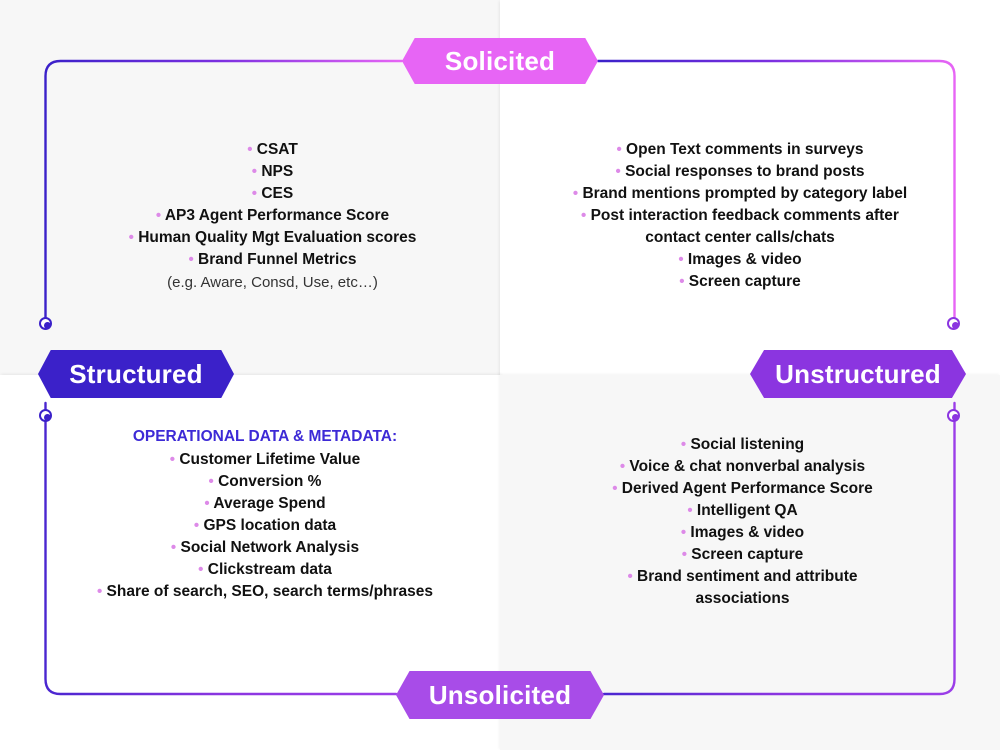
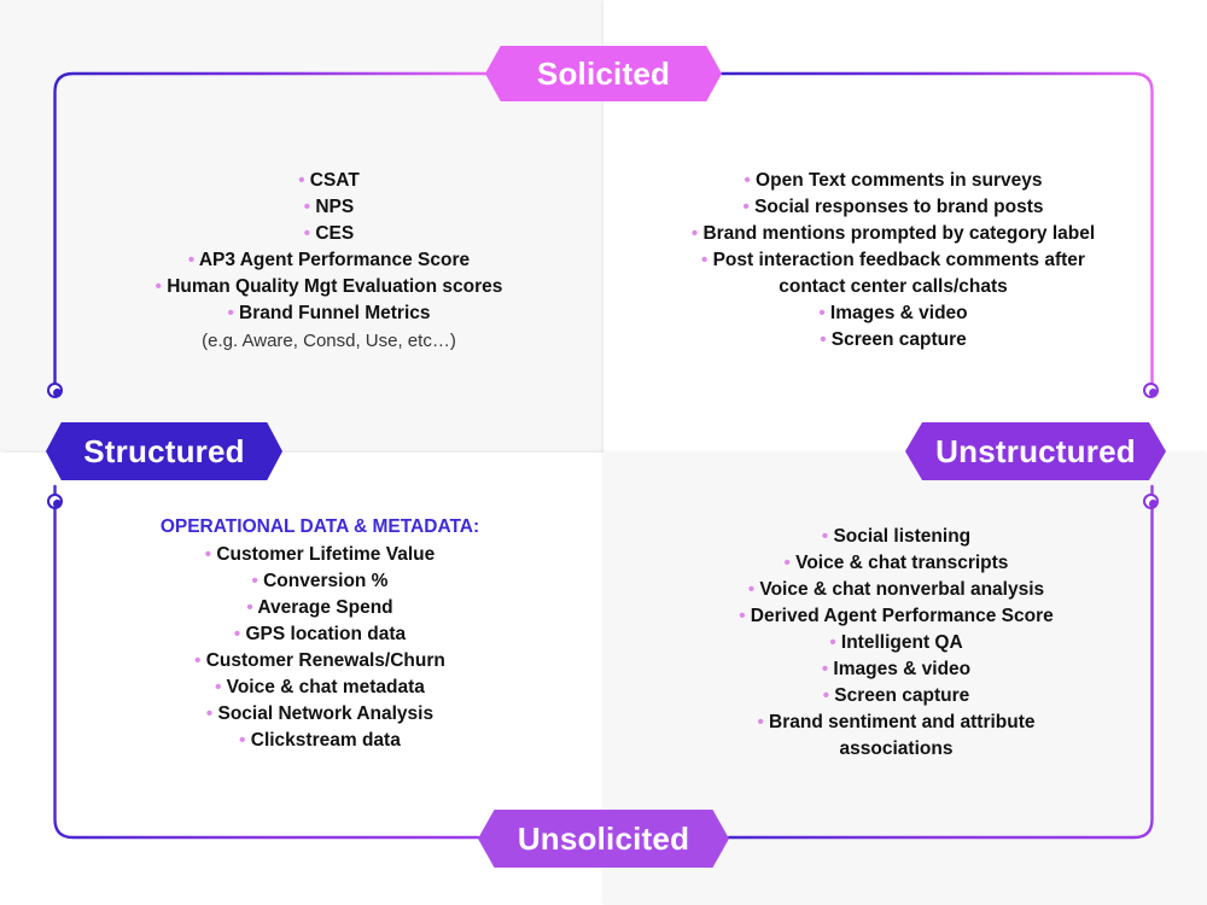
  Solicited
  Structured
  Unstructured
  Unsolicited
  • CSAT
  • NPS
  • CES
  • AP3 Agent Performance Score
  • Human Quality Mgt Evaluation scores
  • Brand Funnel Metrics
  (e.g. Aware, Consd, Use, etc…)
  • Open Text comments in surveys
  • Social responses to brand posts
  • Brand mentions prompted by category label
  • Post interaction feedback comments after contact center calls/chats
  • Images & video
  • Screen capture
  OPERATIONAL DATA & METADATA:
  • Customer Lifetime Value
  • Conversion %
  • Average Spend
  • GPS location data
+ • Customer Renewals/Churn
+ • Voice & chat metadata
  • Social Network Analysis
  • Clickstream data
- • Share of search, SEO, search terms/phrases
  • Social listening
+ • Voice & chat transcripts
  • Voice & chat nonverbal analysis
  • Derived Agent Performance Score
  • Intelligent QA
  • Images & video
  • Screen capture
  • Brand sentiment and attribute associations
